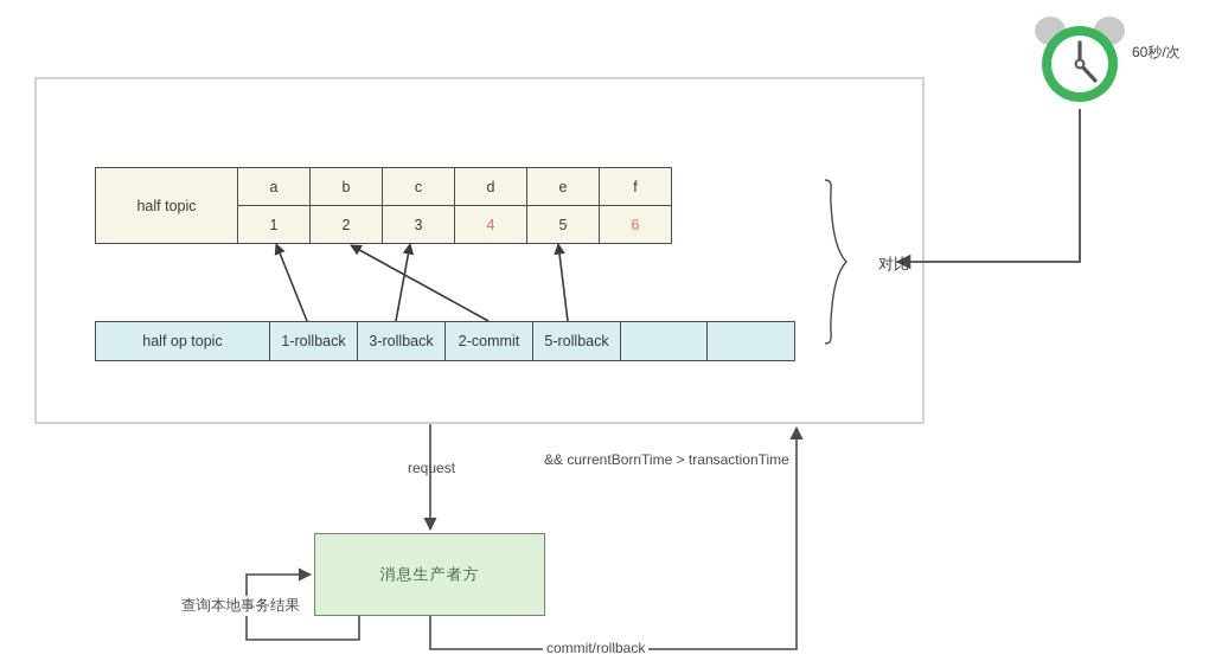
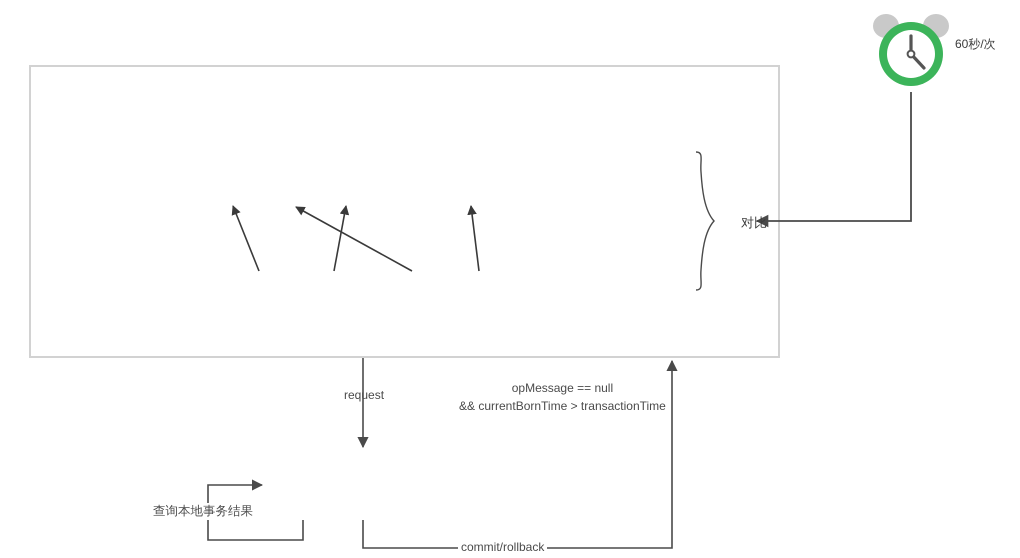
- half topic	a	b	c	d	e	f
- 1	2	3	4	5	6
- half op topic	1-rollback	3-rollback	2-commit	5-rollback
- 消息生产者方
  对比
  60秒/次
  request
+ opMessage == null
  && currentBornTime > transactionTime
  commit/rollback
  查询本地事务结果
